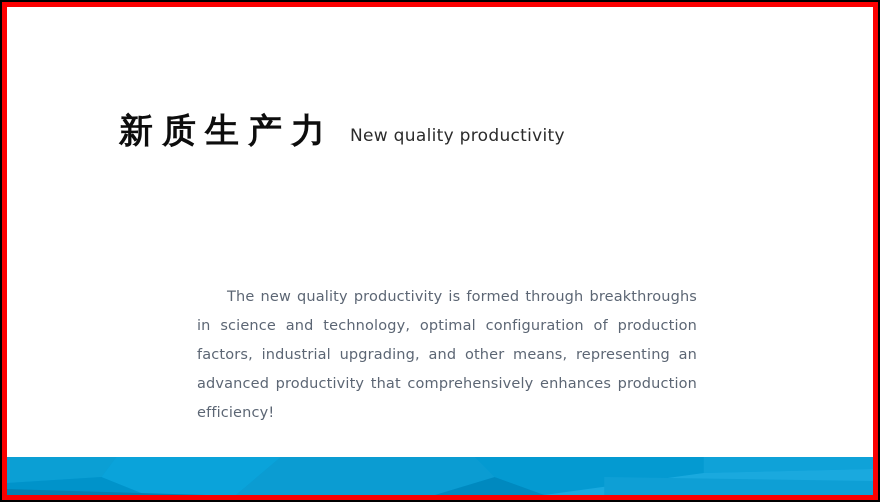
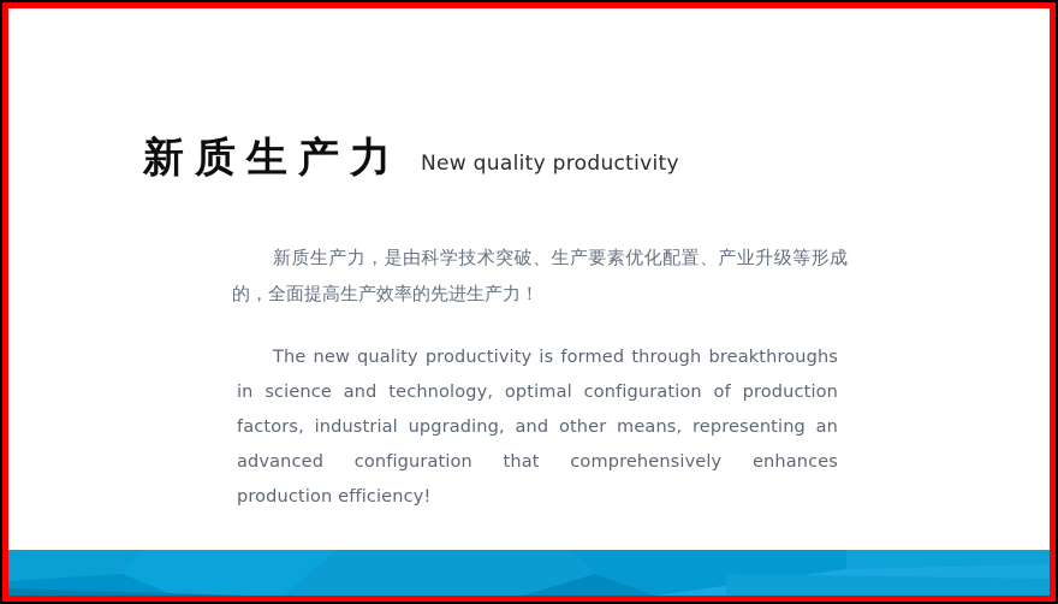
  新质生产力
  New quality productivity
+ 新质生产力，是由科学技术突破、生产要素优化配置、产业升级等形成的，全面提高生产效率的先进生产力！
- The new quality productivity is formed through breakthroughs in science and technology, optimal configuration of production factors, industrial upgrading, and other means, representing an advanced productivity that comprehensively enhances production efficiency!
+ The new quality productivity is formed through breakthroughs in science and technology, optimal configuration of production factors, industrial upgrading, and other means, representing an advanced configuration that comprehensively enhances production efficiency!
